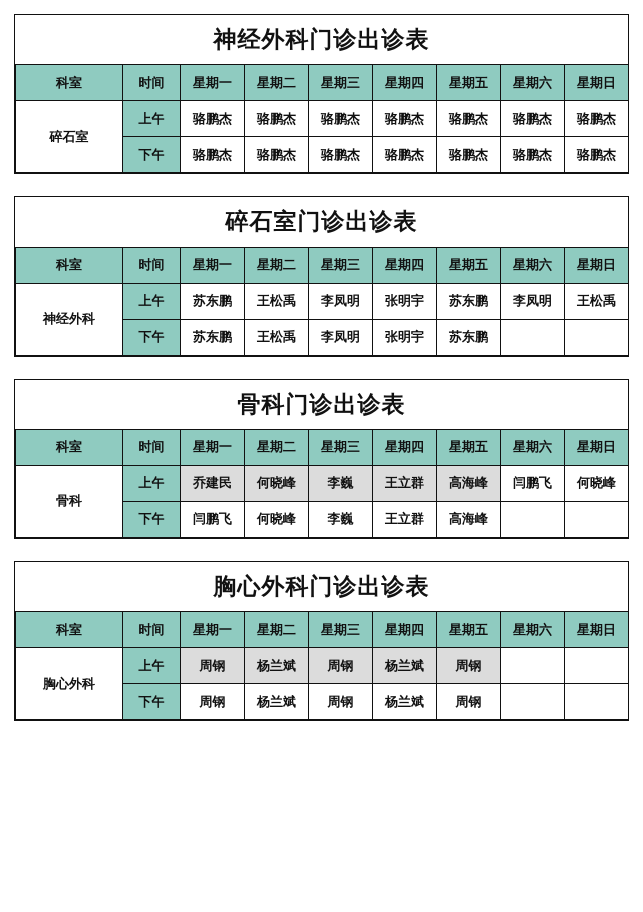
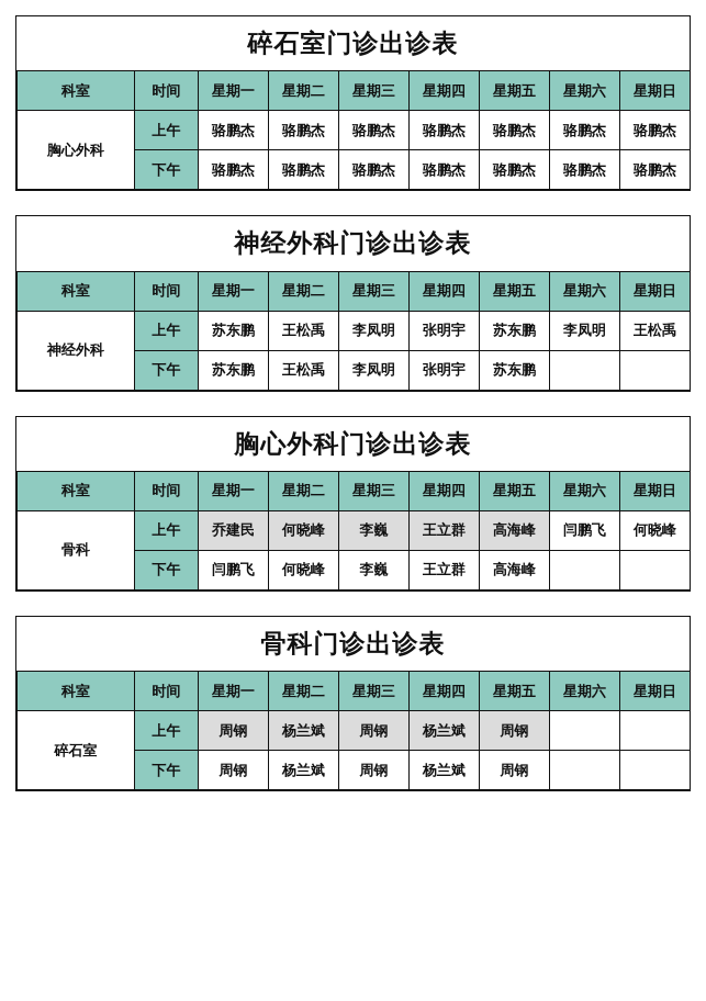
- 神经外科门诊出诊表
+ 碎石室门诊出诊表
  科室	时间	星期一	星期二	星期三	星期四	星期五	星期六	星期日
- 碎石室	上午	骆鹏杰	骆鹏杰	骆鹏杰	骆鹏杰	骆鹏杰	骆鹏杰	骆鹏杰
+ 胸心外科	上午	骆鹏杰	骆鹏杰	骆鹏杰	骆鹏杰	骆鹏杰	骆鹏杰	骆鹏杰
  下午	骆鹏杰	骆鹏杰	骆鹏杰	骆鹏杰	骆鹏杰	骆鹏杰	骆鹏杰
- 碎石室门诊出诊表
+ 神经外科门诊出诊表
  科室	时间	星期一	星期二	星期三	星期四	星期五	星期六	星期日
  神经外科	上午	苏东鹏	王松禹	李凤明	张明宇	苏东鹏	李凤明	王松禹
  下午	苏东鹏	王松禹	李凤明	张明宇	苏东鹏
- 骨科门诊出诊表
+ 胸心外科门诊出诊表
  科室	时间	星期一	星期二	星期三	星期四	星期五	星期六	星期日
  骨科	上午	乔建民	何晓峰	李巍	王立群	高海峰	闫鹏飞	何晓峰
  下午	闫鹏飞	何晓峰	李巍	王立群	高海峰
- 胸心外科门诊出诊表
+ 骨科门诊出诊表
  科室	时间	星期一	星期二	星期三	星期四	星期五	星期六	星期日
- 胸心外科	上午	周钢	杨兰斌	周钢	杨兰斌	周钢
+ 碎石室	上午	周钢	杨兰斌	周钢	杨兰斌	周钢
  下午	周钢	杨兰斌	周钢	杨兰斌	周钢
